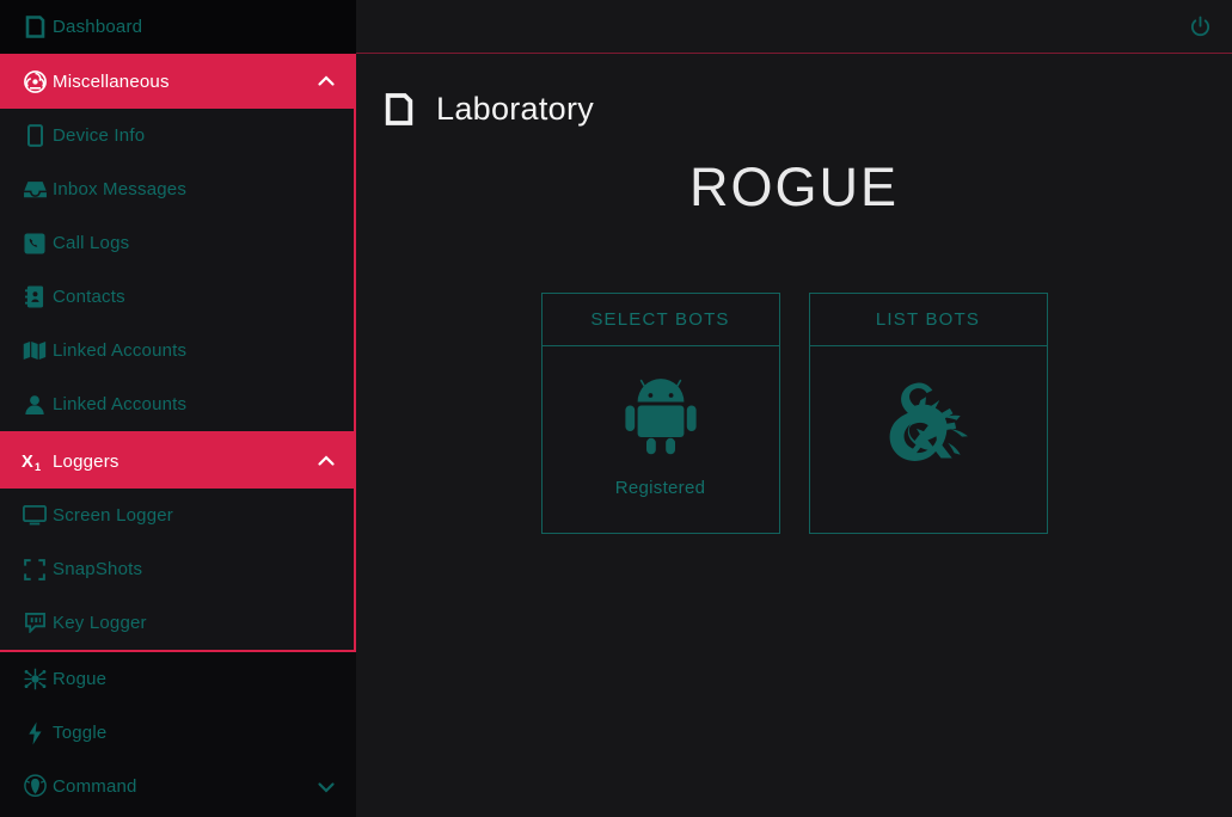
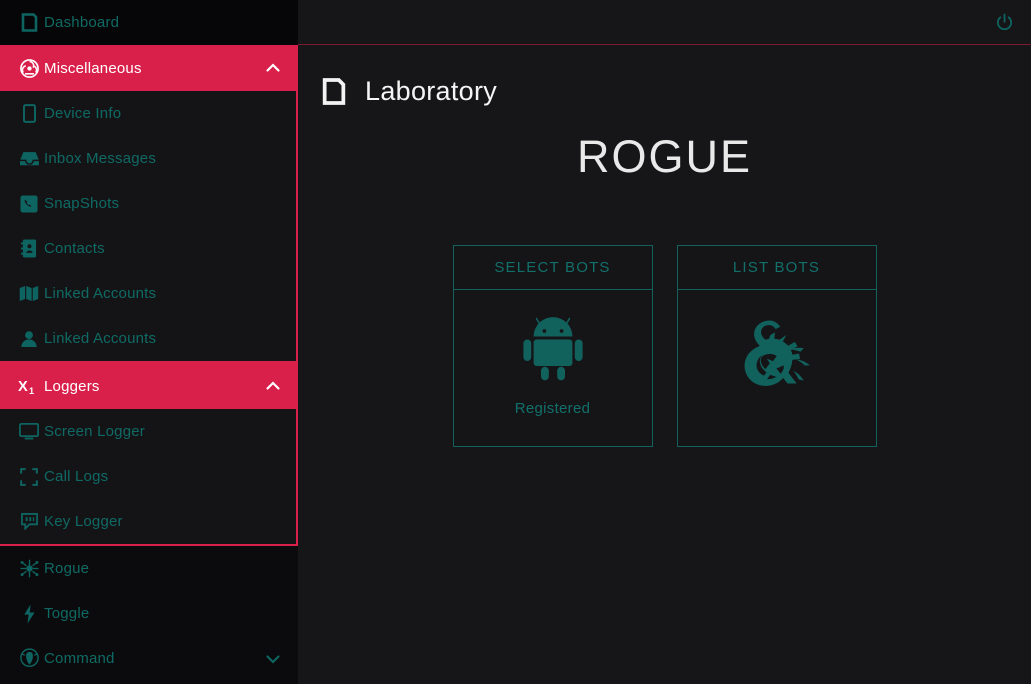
  Dashboard
  Miscellaneous
  Device Info
  Inbox Messages
- Call Logs
+ SnapShots
  Contacts
  Linked Accounts
  Linked Accounts
  X
  1
  Loggers
  Screen Logger
- SnapShots
+ Call Logs
  Key Logger
  Rogue
  Toggle
  Command
  Laboratory
  ROGUE
  SELECT BOTS
  Registered
  LIST BOTS
